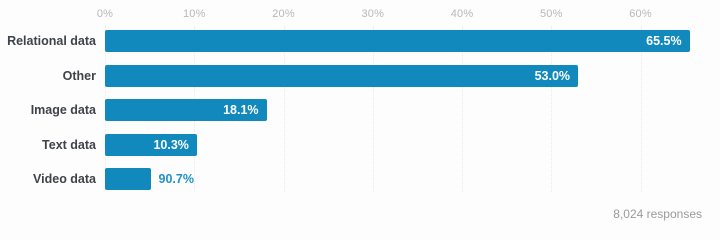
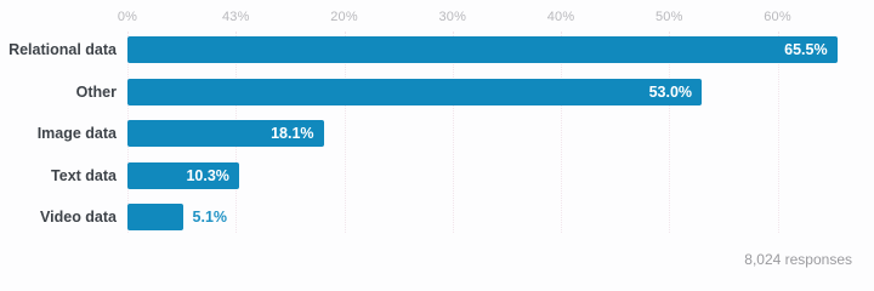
  0%
- 10%
+ 43%
  20%
  30%
  40%
  50%
  60%
  8,024 responses
  Relational data
  65.5%
  Other
  53.0%
  Image data
  18.1%
  Text data
  10.3%
  Video data
- 90.7%
+ 5.1%
